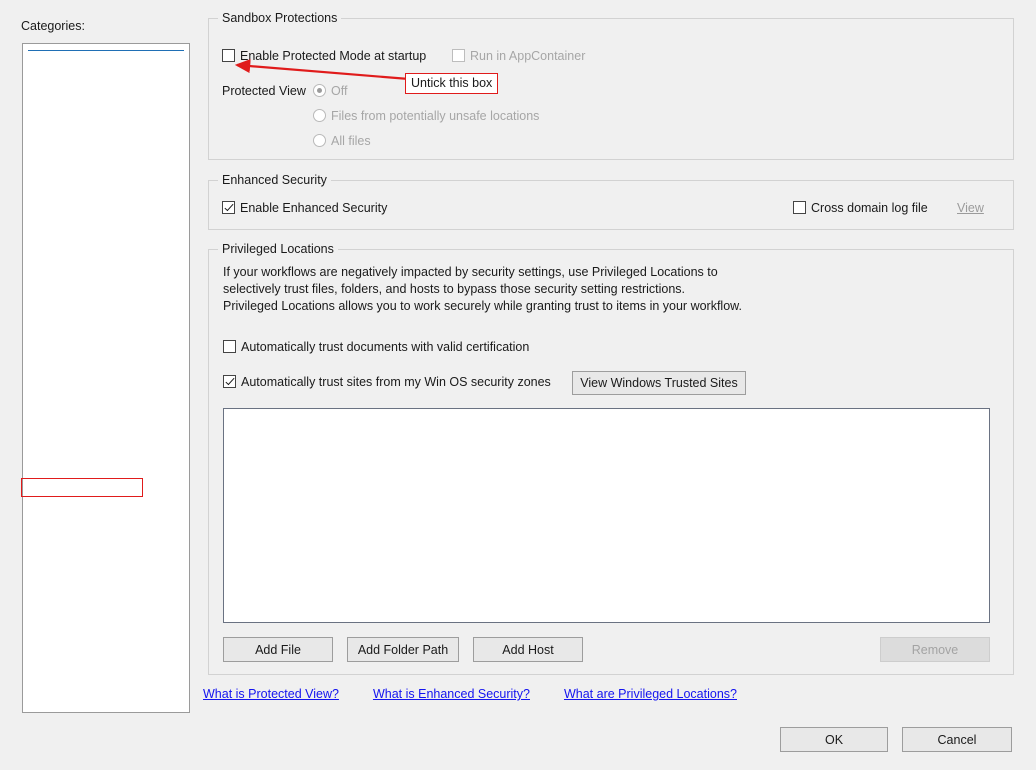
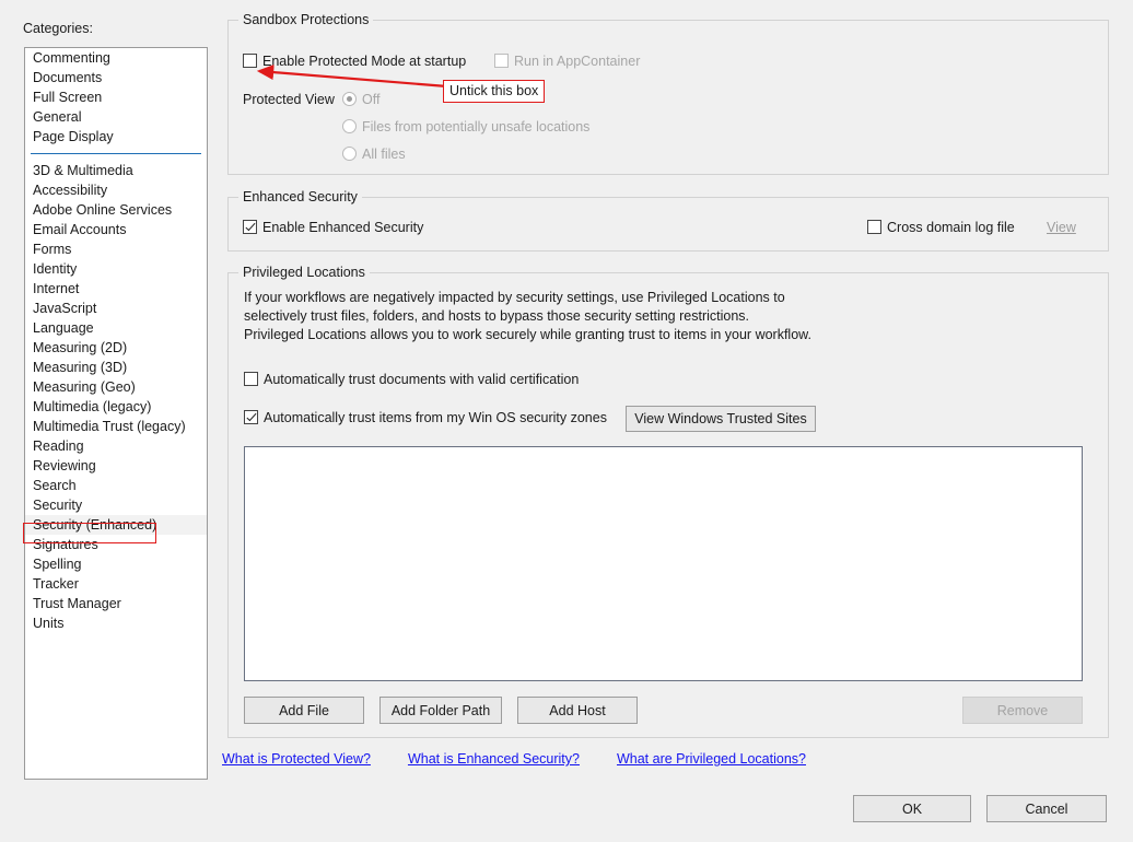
  Categories:
+ Commenting
+ Documents
+ Full Screen
+ General
+ Page Display
+ 3D & Multimedia
+ Accessibility
+ Adobe Online Services
+ Email Accounts
+ Forms
+ Identity
+ Internet
+ JavaScript
+ Language
+ Measuring (2D)
+ Measuring (3D)
+ Measuring (Geo)
+ Multimedia (legacy)
+ Multimedia Trust (legacy)
+ Reading
+ Reviewing
+ Search
+ Security
+ Security (Enhanced)
+ Signatures
+ Spelling
+ Tracker
+ Trust Manager
+ Units
  Sandbox Protections
  Enable Protected Mode at startup
  Run in AppContainer
  Protected View
  Off
  Files from potentially unsafe locations
  All files
  Enhanced Security
  Enable Enhanced Security
  Cross domain log file
  View
  Privileged Locations
  If your workflows are negatively impacted by security settings, use Privileged Locations to selectively trust files, folders, and hosts to bypass those security setting restrictions. Privileged Locations allows you to work securely while granting trust to items in your workflow.
  Automatically trust documents with valid certification
- Automatically trust sites from my Win OS security zones
+ Automatically trust items from my Win OS security zones
  View Windows Trusted Sites
  Add File
  Add Folder Path
  Add Host
  Remove
  What is Protected View? What is Enhanced Security? What are Privileged Locations?
  OK
  Cancel
  Untick this box
